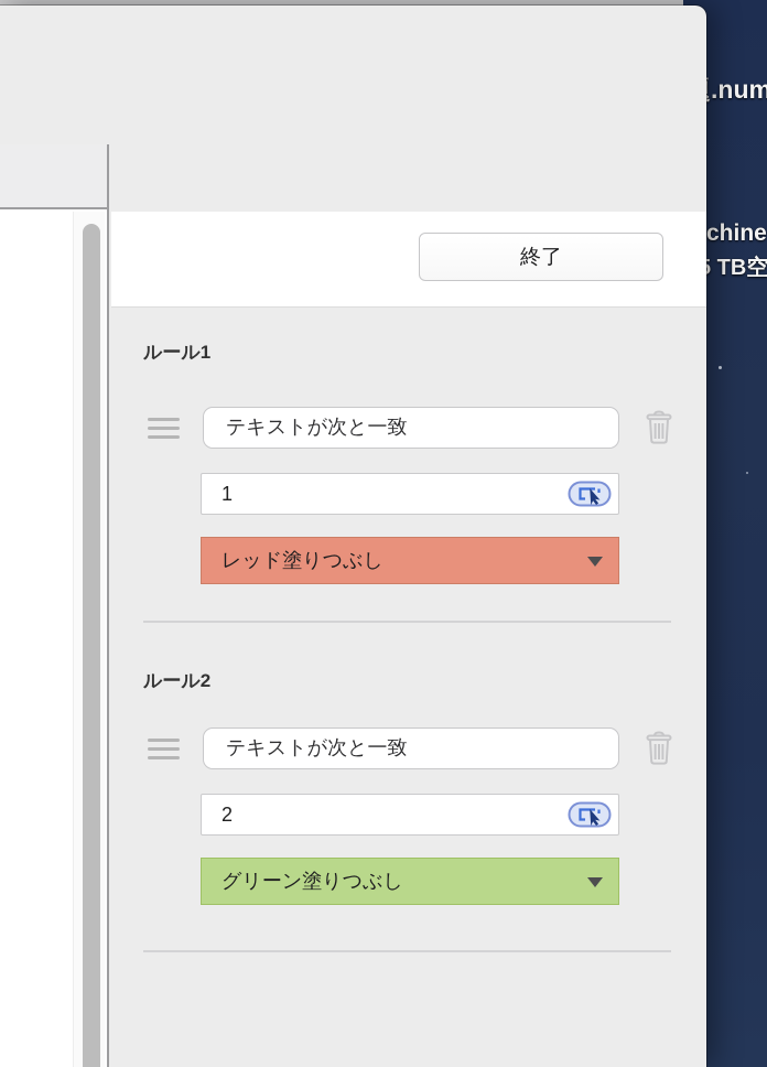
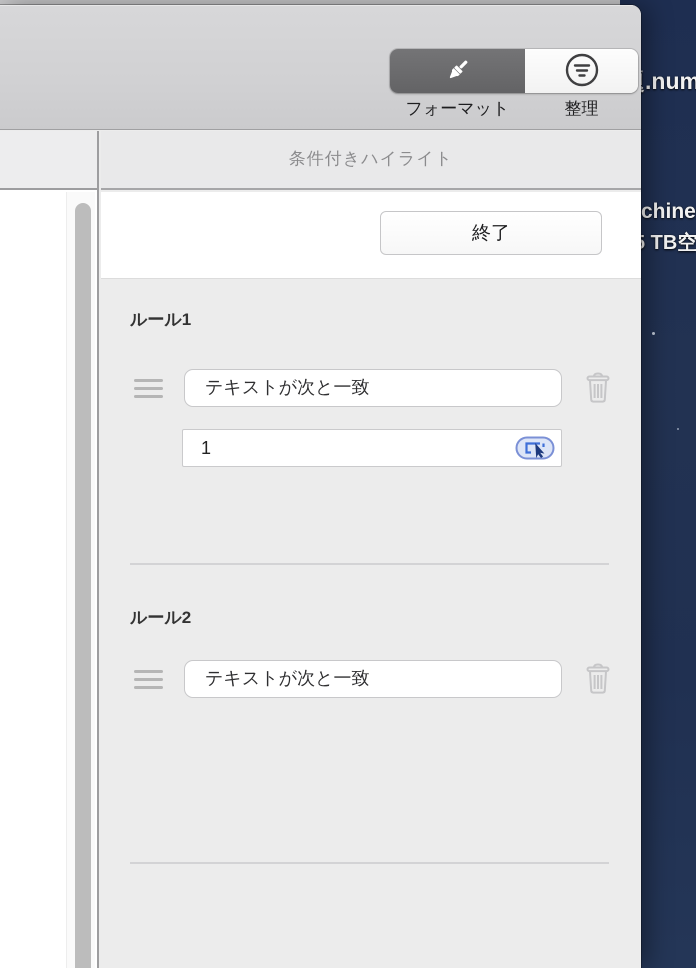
  .num
  chine
  TB空
+ フォーマット
+ 整理
+ 条件付きハイライト
  終了
  ルール1
  テキストが次と一致
  1
- レッド塗りつぶし
  ルール2
  テキストが次と一致
- 2
- グリーン塗りつぶし
